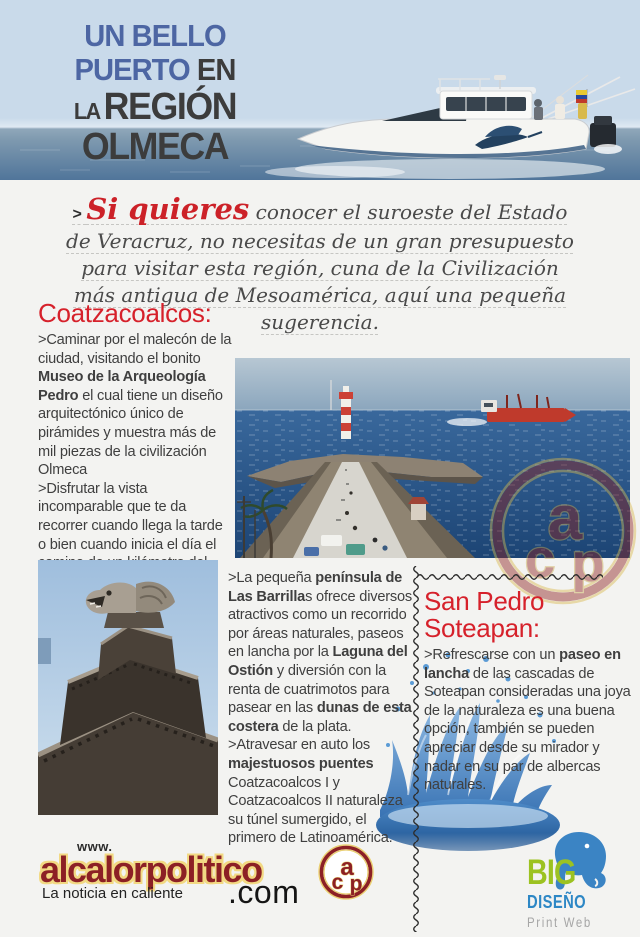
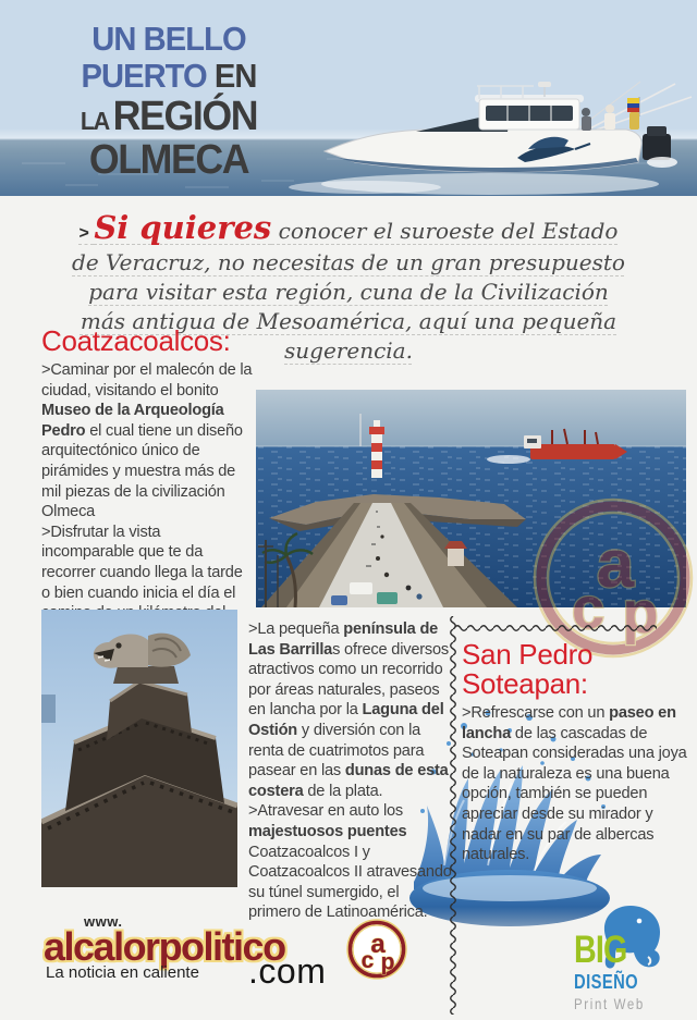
  UN BELLO
  PUERTO EN
  LA REGIÓN
  OLMECA
  > Si quieres conocer el suroeste del Estado de Veracruz, no necesitas de un gran presupuesto para visitar esta región, cuna de la Civilización más antigua de Mesoamérica, aquí una pequeña sugerencia.
  Coatzacoalcos:
  >Caminar por el malecón de la ciudad, visitando el bonito Museo de la Arqueología Pedro el cual tiene un diseño arquitectónico único de pirámides y muestra más de mil piezas de la civilización Olmeca
  a
  c
  p
  >La pequeña península de Las Barrillas ofrece diversos atractivos como un recorrido por áreas naturales, paseos en lancha por la Laguna del Ostión y diversión con la renta de cuatrimotos para pasear en las dunas de esta costera de la plata.
- >Atravesar en auto los majestuosos puentes Coatzacoalcos I y Coatzacoalcos II naturaleza su túnel sumergido, el primero de Latinoamérica.
+ >Atravesar en auto los majestuosos puentes Coatzacoalcos I y Coatzacoalcos II atravesando su túnel sumergido, el primero de Latinoamérica.
  San Pedro Soteapan:
  >Refrescarse con un paseo en lancha de las cascadas de Soteapan consideradas una joya de la naturaleza es una buena opción, también se pueden apreciar desde su mirador y nadar en su par de albercas naturales.
  www.
  alcalorpolitico
  La noticia en caliente
  .com
  a
  c
  p
  BIG
  DISEÑO
  Print Web
